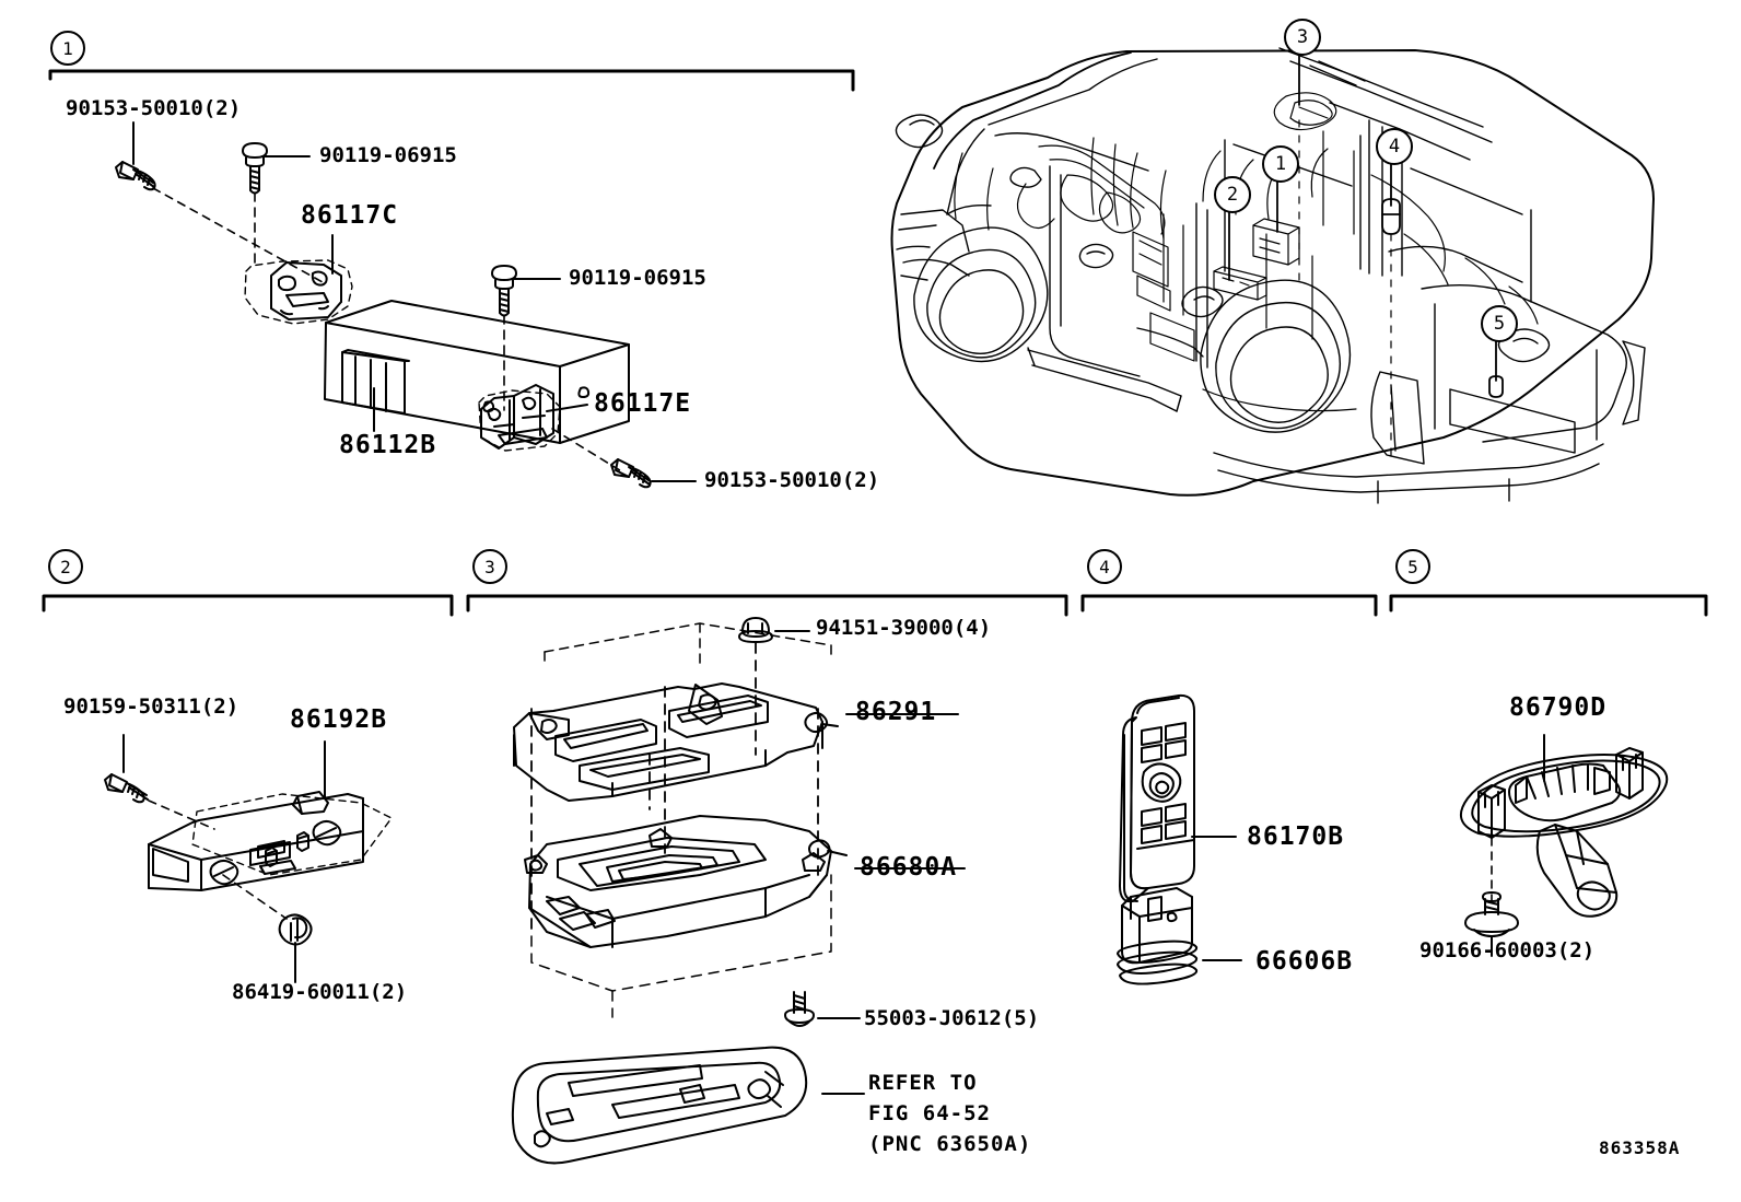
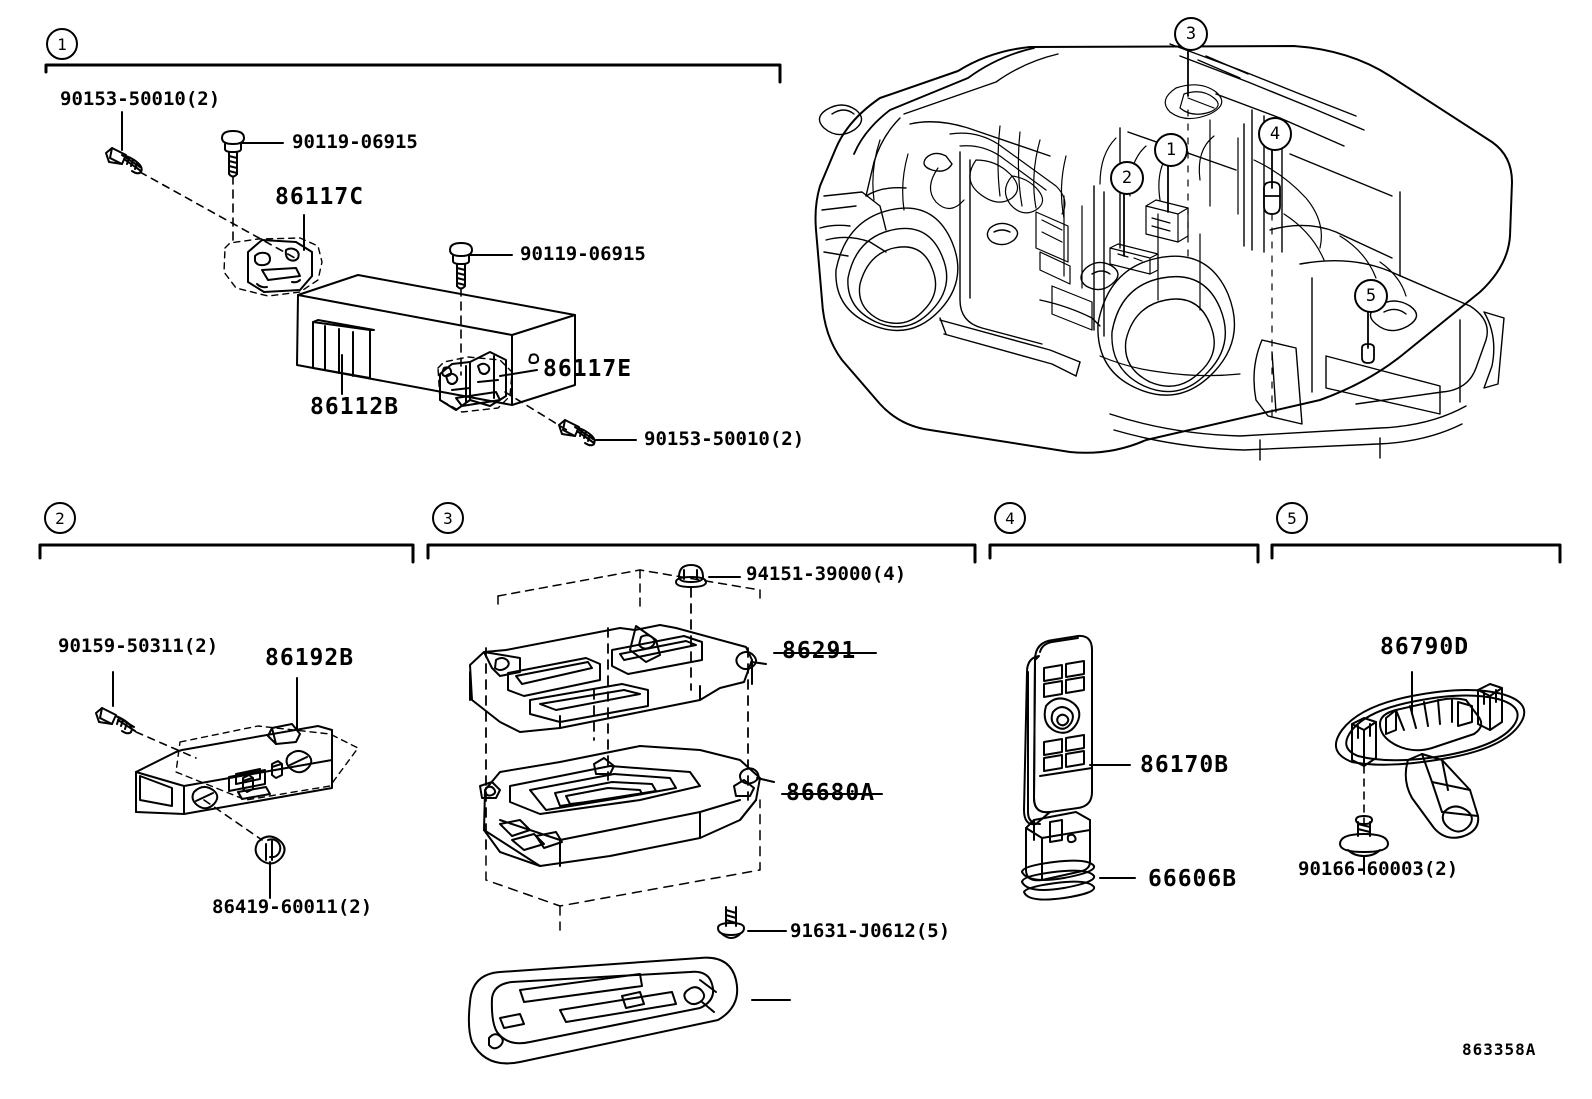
  1
  2
  3
  4
  5
  3
  1
  2
  4
  5
  90153-50010(2)
  90119-06915
  86117C
  90119-06915
  86117E
  86112B
  90153-50010(2)
  90159-50311(2)
  86192B
  86419-60011(2)
  94151-39000(4)
  86291
  86680A
- 55003-J0612(5)
+ 91631-J0612(5)
- REFER TO
- FIG 64-52
- (PNC 63650A)
  86170B
  66606B
  86790D
  90166-60003(2)
  863358A
